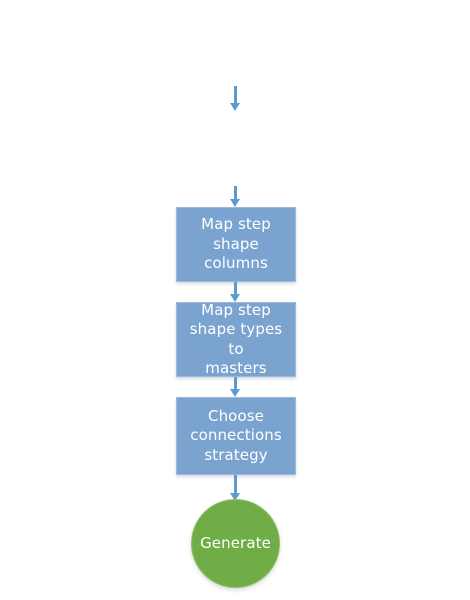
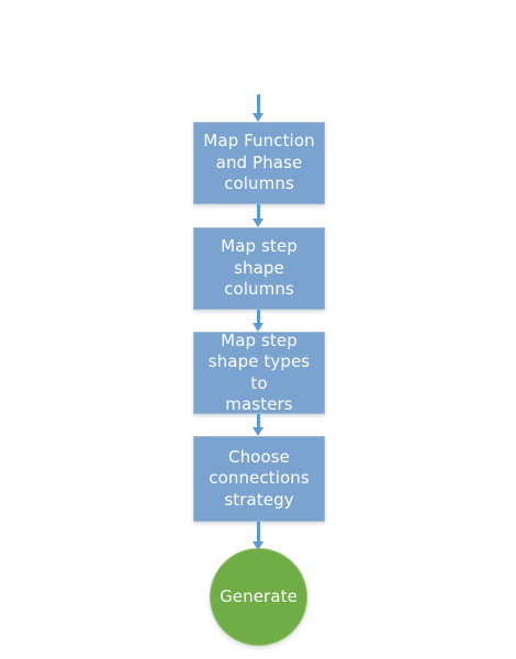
+ Map Function
+ and Phase
+ columns
  Map step
  shape columns
  Map step
  shape types to
  masters
  Choose
  connections
  strategy
  Generate
